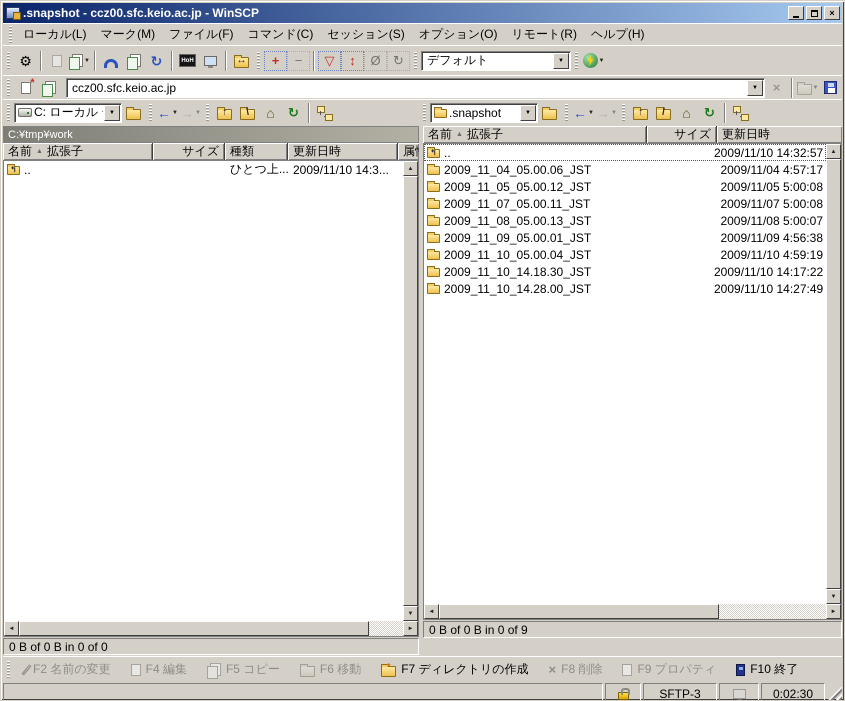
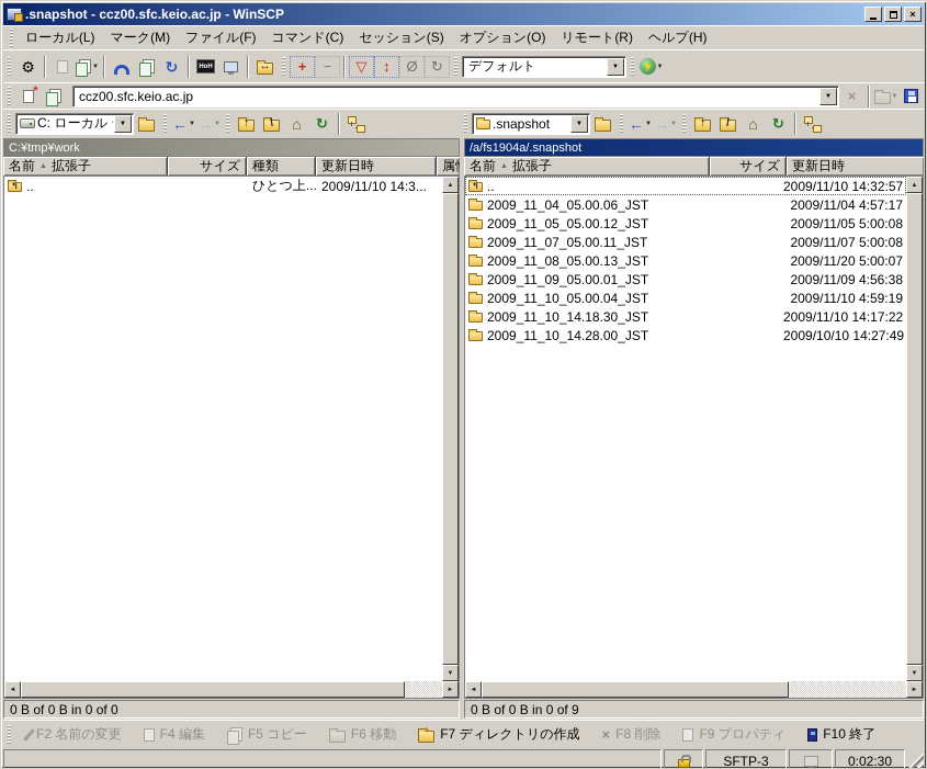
  .snapshot - ccz00.sfc.keio.ac.jp - WinSCP
  ×
  ローカル(L)
  マーク(M)
  ファイル(F)
  コマンド(C)
  セッション(S)
  オプション(O)
  リモート(R)
  ヘルプ(H)
  ⚙
  ↻
  ↔
  +
  −
  ▽
  ↕
  Ø
  ↻
  デフォルト
  *
  ccz00.sfc.keio.ac.jp
  ×
  C: ローカル
  ←
  →
  ↑
  \
  ⌂
  ↻
  .snapshot
  ←
  →
  ↑
  /
  ⌂
  ↻
  C:¥tmp¥work
  名前
  拡張子
  サイズ
  種類
  更新日時
  ↰
  ..
  ひとつ上...
  2009/11/10 14:3...
  0 B of 0 B in 0 of 0
+ /a/fs1904a/.snapshot
  名前
  拡張子
  サイズ
  更新日時
  ↰
  ..
  2009/11/10 14:32:57
  2009_11_04_05.00.06_JST
  2009/11/04 4:57:17
  2009_11_05_05.00.12_JST
  2009/11/05 5:00:08
  2009_11_07_05.00.11_JST
  2009/11/07 5:00:08
  2009_11_08_05.00.13_JST
- 2009/11/08 5:00:07
+ 2009/11/20 5:00:07
  2009_11_09_05.00.01_JST
  2009/11/09 4:56:38
  2009_11_10_05.00.04_JST
  2009/11/10 4:59:19
  2009_11_10_14.18.30_JST
  2009/11/10 14:17:22
  2009_11_10_14.28.00_JST
- 2009/11/10 14:27:49
+ 2009/10/10 14:27:49
  0 B of 0 B in 0 of 9
  F2 名前の変更
  F4 編集
  F5 コピー
  F6 移動
  *
  F7 ディレクトリの作成
  ×
  F8 削除
  F9 プロパティ
  F10 終了
  SFTP-3
  0:02:30
